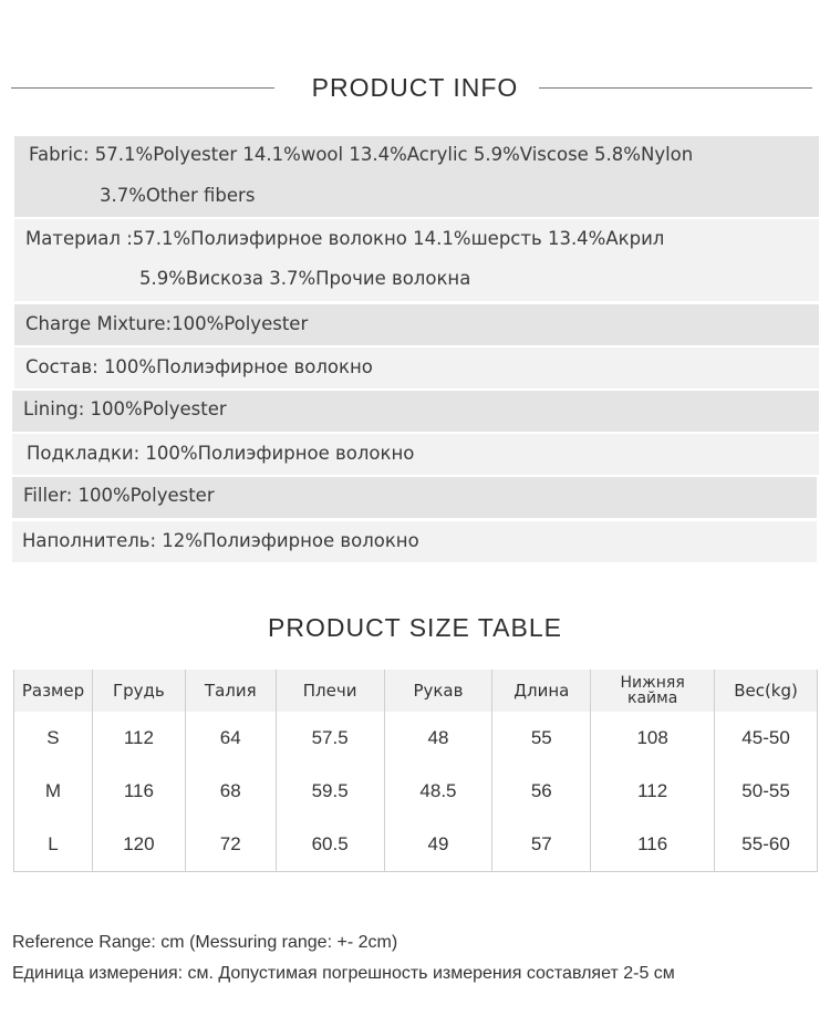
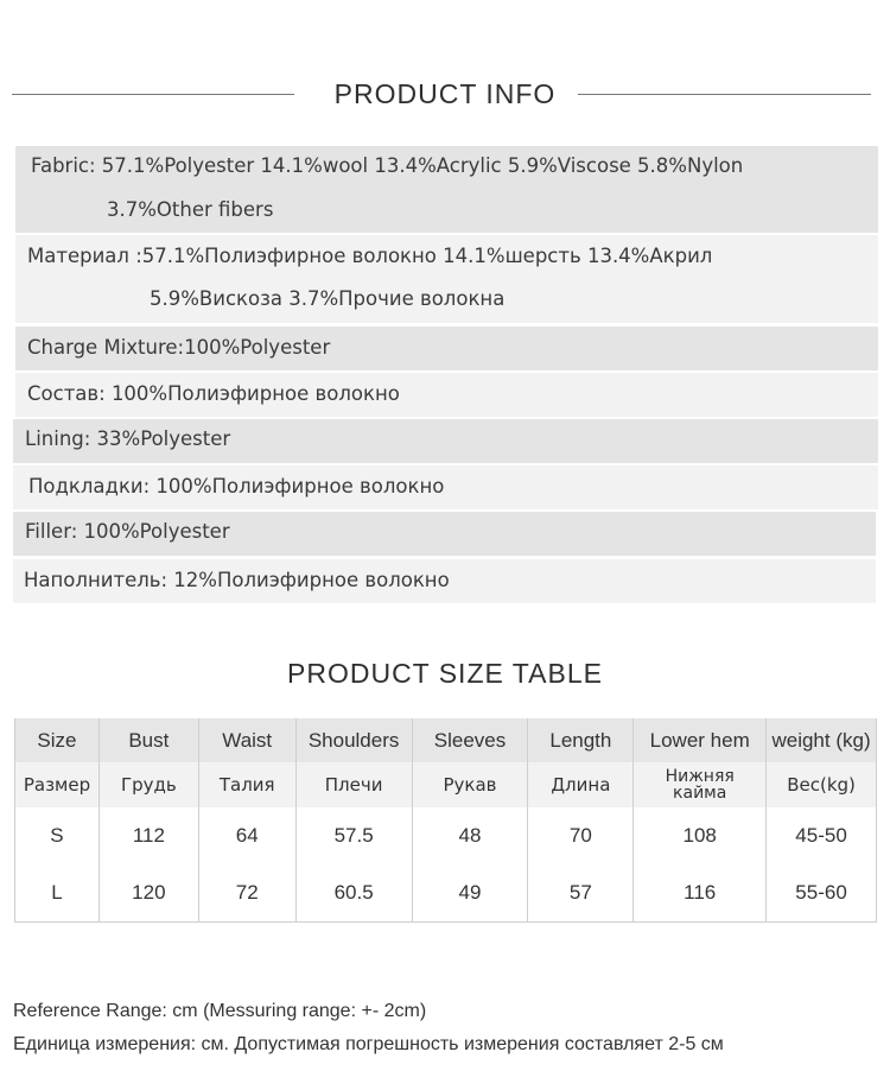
  PRODUCT INFO
  Fabric: 57.1%Polyester 14.1%wool 13.4%Acrylic 5.9%Viscose 5.8%Nylon
  3.7%Other fibers
  Материал :57.1%Полиэфирное волокно 14.1%шерсть 13.4%Акрил
  5.9%Вискоза 3.7%Прочие волокна
  Charge Mixture:100%Polyester
  Состав: 100%Полиэфирное волокно
- Lining: 100%Polyester
+ Lining: 33%Polyester
  Подкладки: 100%Полиэфирное волокно
  Filler: 100%Polyester
  Наполнитель: 12%Полиэфирное волокно
  PRODUCT SIZE TABLE
+ Size	Bust	Waist	Shoulders	Sleeves	Length	Lower hem	weight (kg)
  Размер	Грудь	Талия	Плечи	Рукав	Длина	Нижняя кайма	Вес(kg)
- S	112	64	57.5	48	55	108	45-50
+ S	112	64	57.5	48	70	108	45-50
- M	116	68	59.5	48.5	56	112	50-55
  L	120	72	60.5	49	57	116	55-60
  Reference Range: cm (Messuring range: +- 2cm)
  Единица измерения: см. Допустимая погрешность измерения составляет 2-5 см
